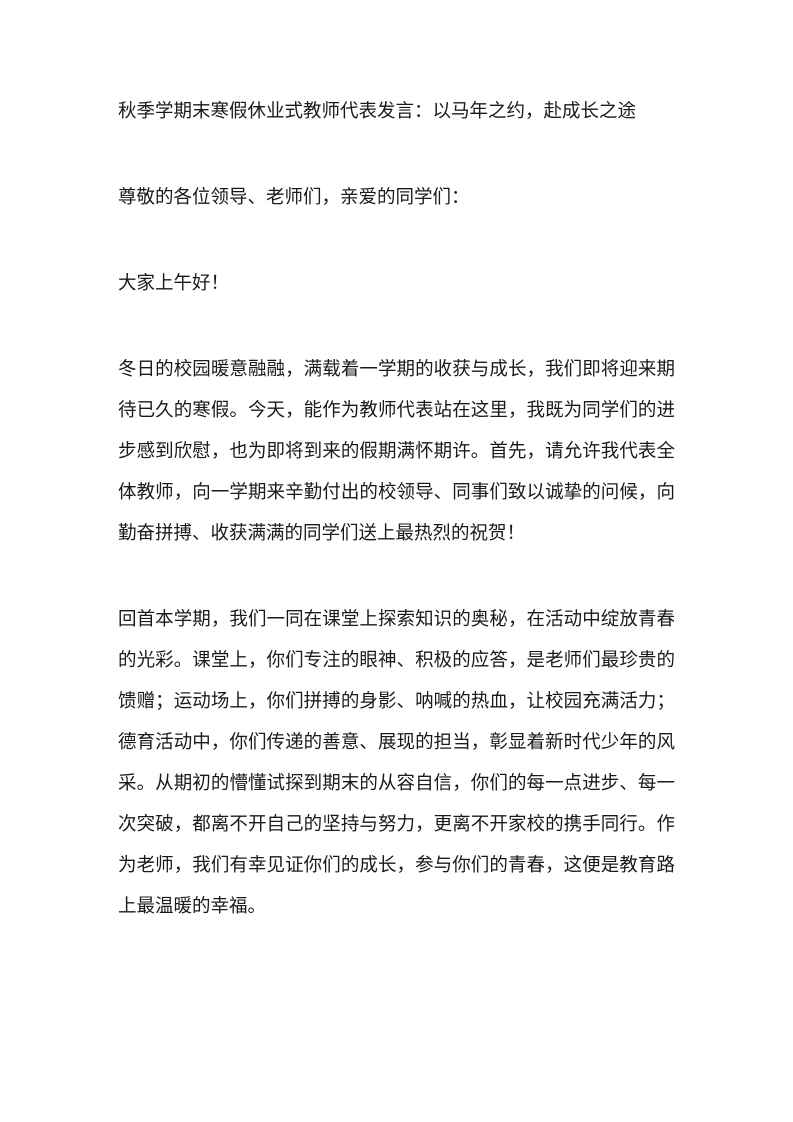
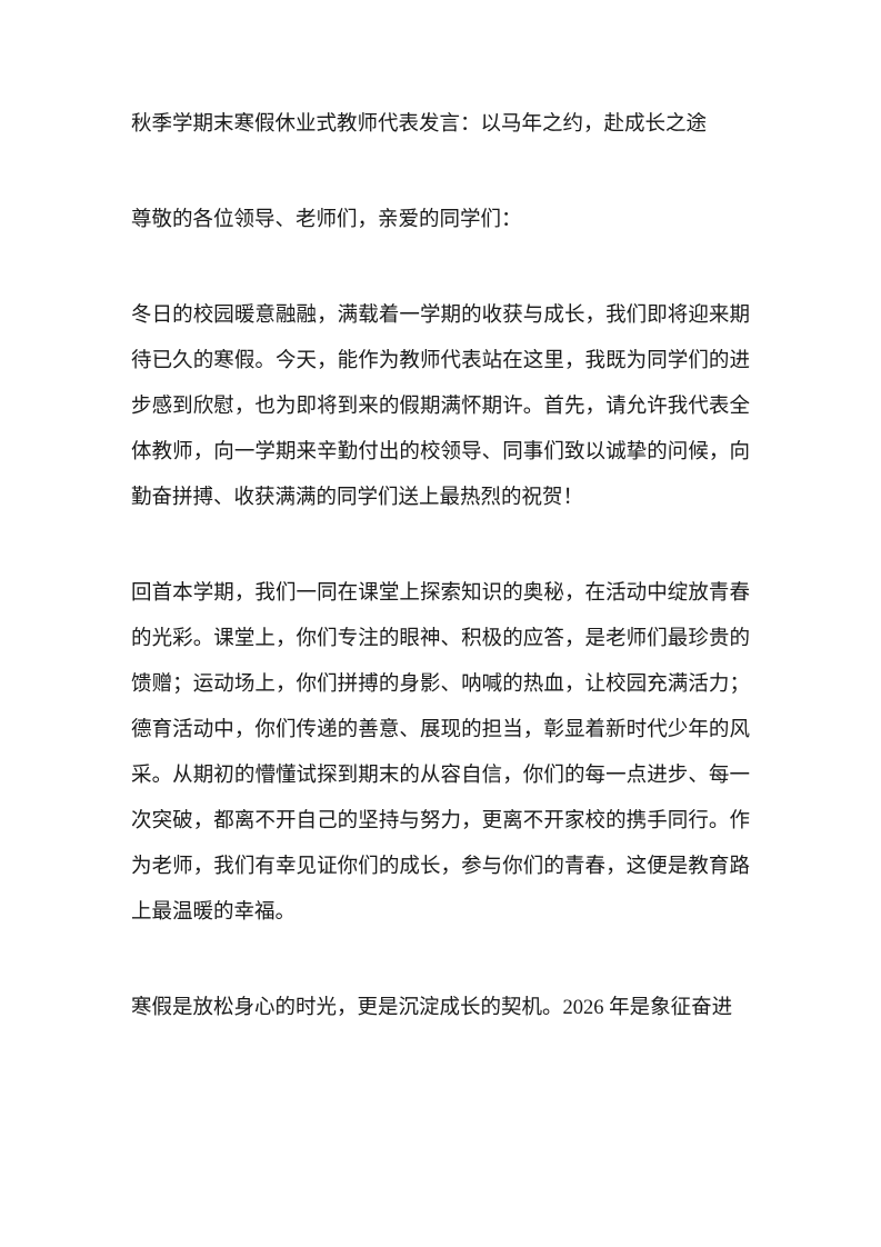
  秋季学期末寒假休业式教师代表发言：以马年之约，赴成长之途
  尊敬的各位领导、老师们，亲爱的同学们：
- 大家上午好！
  冬日的校园暖意融融，满载着一学期的收获与成长，我们即将迎来期待已久的寒假。今天，能作为教师代表站在这里，我既为同学们的进步感到欣慰，也为即将到来的假期满怀期许。首先，请允许我代表全体教师，向一学期来辛勤付出的校领导、同事们致以诚挚的问候，向勤奋拼搏、收获满满的同学们送上最热烈的祝贺！
  回首本学期，我们一同在课堂上探索知识的奥秘，在活动中绽放青春的光彩。课堂上，你们专注的眼神、积极的应答，是老师们最珍贵的馈赠；运动场上，你们拼搏的身影、呐喊的热血，让校园充满活力；德育活动中，你们传递的善意、展现的担当，彰显着新时代少年的风采。从期初的懵懂试探到期末的从容自信，你们的每一点进步、每一次突破，都离不开自己的坚持与努力，更离不开家校的携手同行。作为老师，我们有幸见证你们的成长，参与你们的青春，这便是教育路上最温暖的幸福。
+ 寒假是放松身心的时光，更是沉淀成长的契机。2026 年是象征奋进
